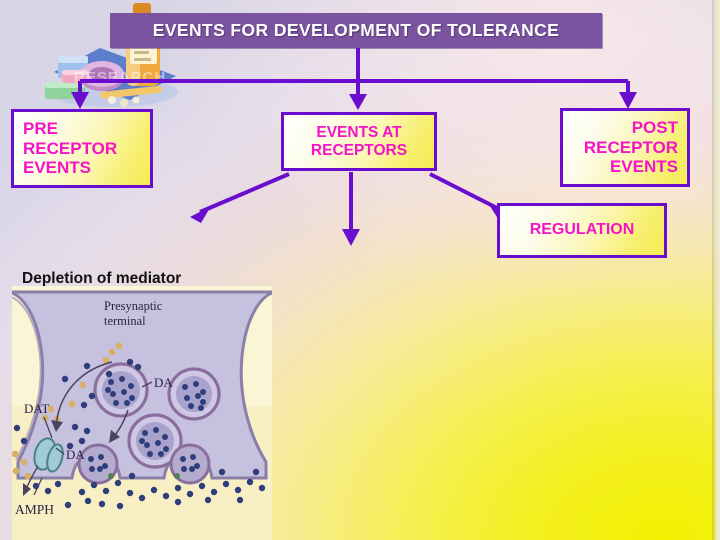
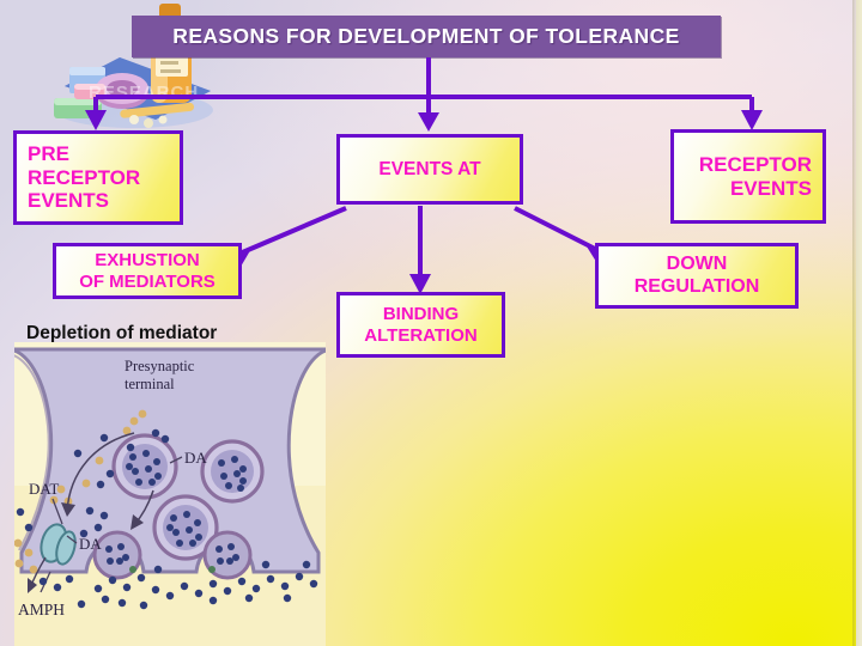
  RESEARCH
- EVENTS FOR DEVELOPMENT OF TOLERANCE
+ REASONS FOR DEVELOPMENT OF TOLERANCE
  PRE
  RECEPTOR
  EVENTS
  EVENTS AT
- RECEPTORS
- POST
  RECEPTOR
  EVENTS
+ EXHUSTION
+ OF MEDIATORS
+ BINDING
+ ALTERATION
+ DOWN
  REGULATION
  Depletion of mediator
  Presynaptic
  terminal
  DA
  DAT
  DA
  AMPH
